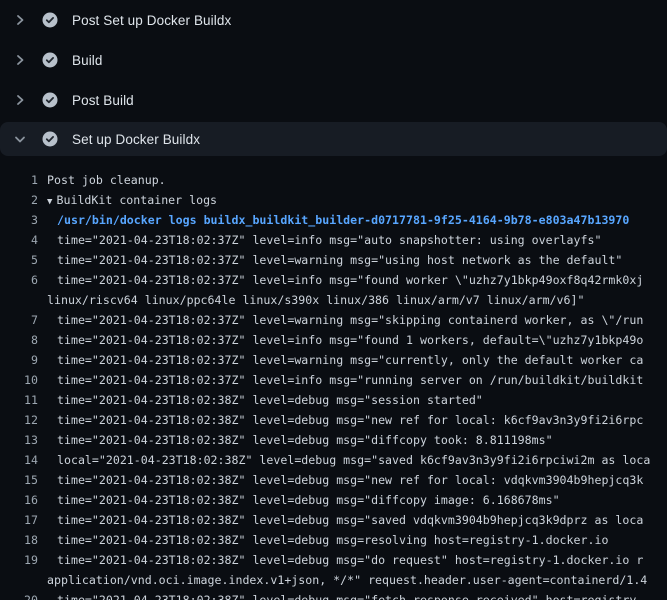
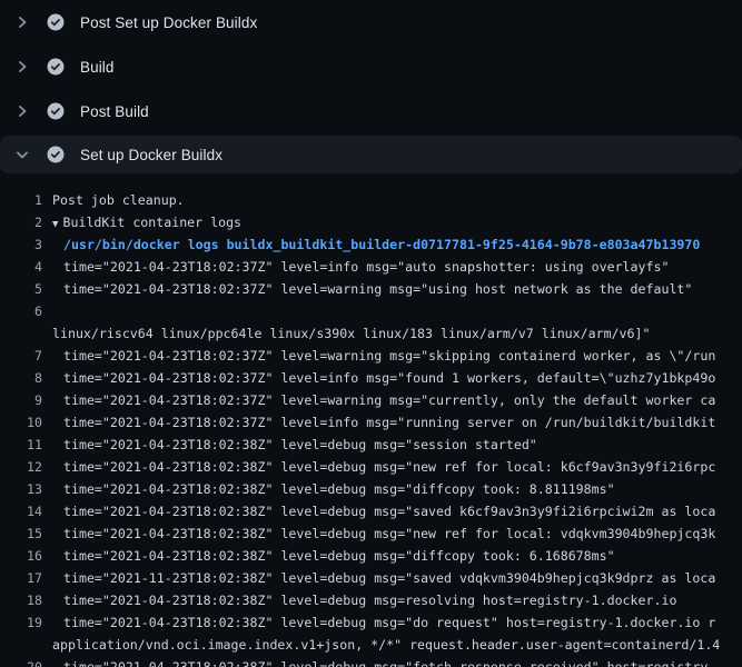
  Post Set up Docker Buildx
  Build
  Post Build
  Set up Docker Buildx
  1
  Post job cleanup.
  2
  ▼ BuildKit container logs
  3
  /usr/bin/docker logs buildx_buildkit_builder-d0717781-9f25-4164-9b78-e803a47b13970
  4
  time="2021-04-23T18:02:37Z" level=info msg="auto snapshotter: using overlayfs"
  5
  time="2021-04-23T18:02:37Z" level=warning msg="using host network as the default"
  6
- time="2021-04-23T18:02:37Z" level=info msg="found worker \"uzhz7y1bkp49oxf8q42rmk0xj
- linux/riscv64 linux/ppc64le linux/s390x linux/386 linux/arm/v7 linux/arm/v6]"
+ linux/riscv64 linux/ppc64le linux/s390x linux/183 linux/arm/v7 linux/arm/v6]"
  7
  time="2021-04-23T18:02:37Z" level=warning msg="skipping containerd worker, as \"/run
  8
  time="2021-04-23T18:02:37Z" level=info msg="found 1 workers, default=\"uzhz7y1bkp49o
  9
  time="2021-04-23T18:02:37Z" level=warning msg="currently, only the default worker ca
  10
  time="2021-04-23T18:02:37Z" level=info msg="running server on /run/buildkit/buildkit
  11
  time="2021-04-23T18:02:38Z" level=debug msg="session started"
  12
  time="2021-04-23T18:02:38Z" level=debug msg="new ref for local: k6cf9av3n3y9fi2i6rpc
  13
  time="2021-04-23T18:02:38Z" level=debug msg="diffcopy took: 8.811198ms"
  14
- local="2021-04-23T18:02:38Z" level=debug msg="saved k6cf9av3n3y9fi2i6rpciwi2m as loca
+ time="2021-04-23T18:02:38Z" level=debug msg="saved k6cf9av3n3y9fi2i6rpciwi2m as loca
  15
  time="2021-04-23T18:02:38Z" level=debug msg="new ref for local: vdqkvm3904b9hepjcq3k
  16
- time="2021-04-23T18:02:38Z" level=debug msg="diffcopy image: 6.168678ms"
+ time="2021-04-23T18:02:38Z" level=debug msg="diffcopy took: 6.168678ms"
  17
- time="2021-04-23T18:02:38Z" level=debug msg="saved vdqkvm3904b9hepjcq3k9dprz as loca
+ time="2021-11-23T18:02:38Z" level=debug msg="saved vdqkvm3904b9hepjcq3k9dprz as loca
  18
  time="2021-04-23T18:02:38Z" level=debug msg=resolving host=registry-1.docker.io
  19
  time="2021-04-23T18:02:38Z" level=debug msg="do request" host=registry-1.docker.io r
  application/vnd.oci.image.index.v1+json, */*" request.header.user-agent=containerd/1.4
